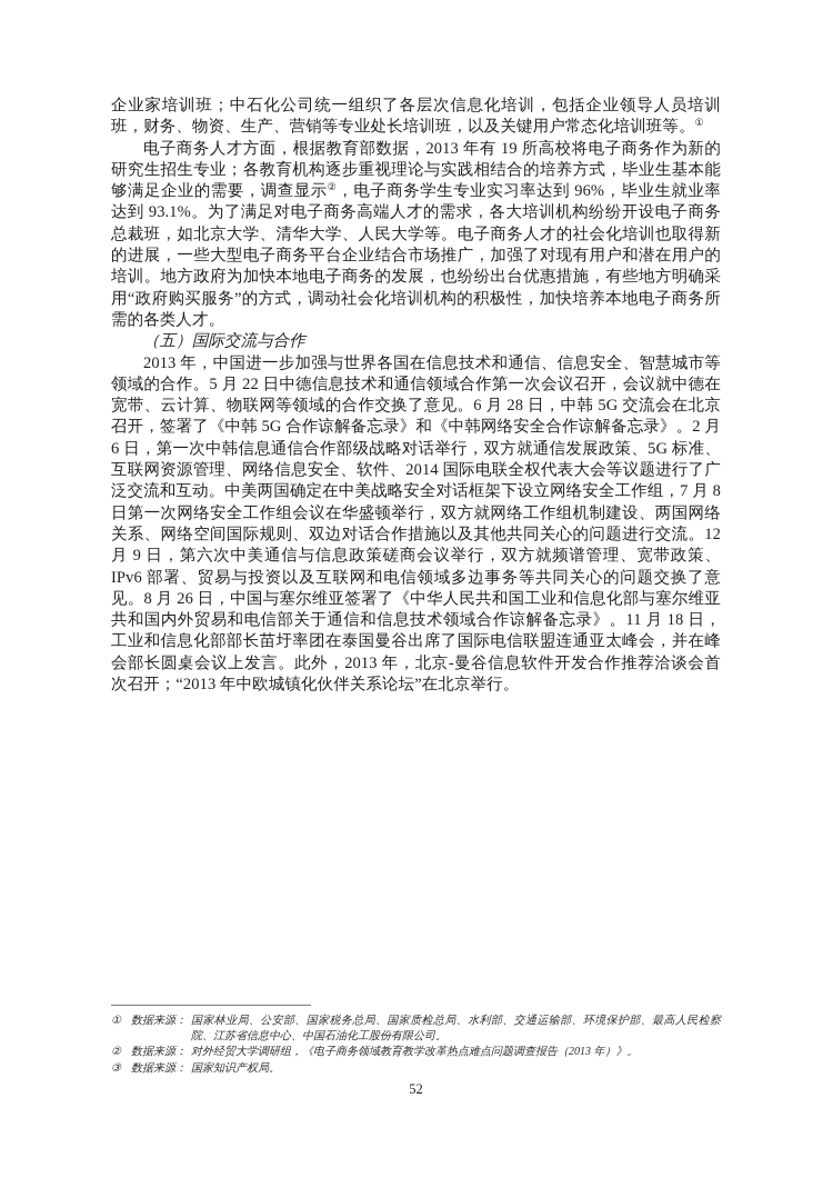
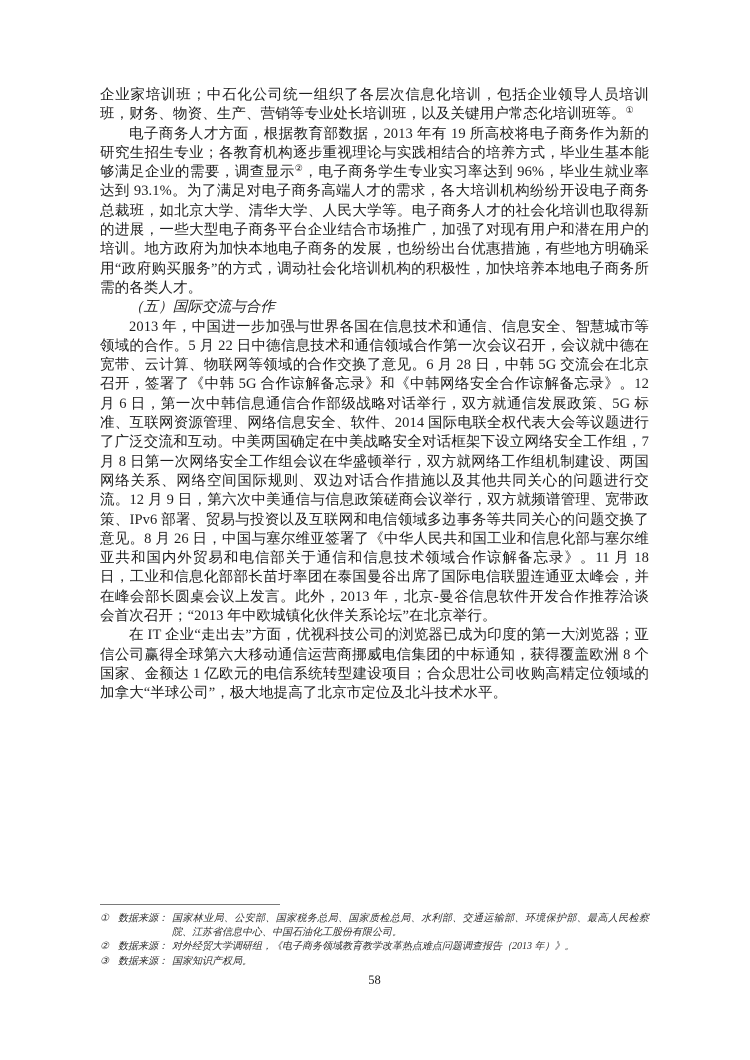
  企业家培训班；中石化公司统一组织了各层次信息化培训，包括企业领导人员培训班，财务、物资、生产、营销等专业处长培训班，以及关键用户常态化培训班等。①
  电子商务人才方面，根据教育部数据，2013 年有 19 所高校将电子商务作为新的研究生招生专业；各教育机构逐步重视理论与实践相结合的培养方式，毕业生基本能够满足企业的需要，调查显示②，电子商务学生专业实习率达到 96%，毕业生就业率达到 93.1%。为了满足对电子商务高端人才的需求，各大培训机构纷纷开设电子商务总裁班，如北京大学、清华大学、人民大学等。电子商务人才的社会化培训也取得新的进展，一些大型电子商务平台企业结合市场推广，加强了对现有用户和潜在用户的培训。地方政府为加快本地电子商务的发展，也纷纷出台优惠措施，有些地方明确采用“政府购买服务”的方式，调动社会化培训机构的积极性，加快培养本地电子商务所需的各类人才。
  （五）国际交流与合作
- 2013 年，中国进一步加强与世界各国在信息技术和通信、信息安全、智慧城市等领域的合作。5 月 22 日中德信息技术和通信领域合作第一次会议召开，会议就中德在宽带、云计算、物联网等领域的合作交换了意见。6 月 28 日，中韩 5G 交流会在北京召开，签署了《中韩 5G 合作谅解备忘录》和《中韩网络安全合作谅解备忘录》。2 月 6 日，第一次中韩信息通信合作部级战略对话举行，双方就通信发展政策、5G 标准、互联网资源管理、网络信息安全、软件、2014 国际电联全权代表大会等议题进行了广泛交流和互动。中美两国确定在中美战略安全对话框架下设立网络安全工作组，7 月 8 日第一次网络安全工作组会议在华盛顿举行，双方就网络工作组机制建设、两国网络关系、网络空间国际规则、双边对话合作措施以及其他共同关心的问题进行交流。12 月 9 日，第六次中美通信与信息政策磋商会议举行，双方就频谱管理、宽带政策、IPv6 部署、贸易与投资以及互联网和电信领域多边事务等共同关心的问题交换了意见。8 月 26 日，中国与塞尔维亚签署了《中华人民共和国工业和信息化部与塞尔维亚共和国内外贸易和电信部关于通信和信息技术领域合作谅解备忘录》。11 月 18 日，工业和信息化部部长苗圩率团在泰国曼谷出席了国际电信联盟连通亚太峰会，并在峰会部长圆桌会议上发言。此外，2013 年，北京-曼谷信息软件开发合作推荐洽谈会首次召开；“2013 年中欧城镇化伙伴关系论坛”在北京举行。
+ 2013 年，中国进一步加强与世界各国在信息技术和通信、信息安全、智慧城市等领域的合作。5 月 22 日中德信息技术和通信领域合作第一次会议召开，会议就中德在宽带、云计算、物联网等领域的合作交换了意见。6 月 28 日，中韩 5G 交流会在北京召开，签署了《中韩 5G 合作谅解备忘录》和《中韩网络安全合作谅解备忘录》。12 月 6 日，第一次中韩信息通信合作部级战略对话举行，双方就通信发展政策、5G 标准、互联网资源管理、网络信息安全、软件、2014 国际电联全权代表大会等议题进行了广泛交流和互动。中美两国确定在中美战略安全对话框架下设立网络安全工作组，7 月 8 日第一次网络安全工作组会议在华盛顿举行，双方就网络工作组机制建设、两国网络关系、网络空间国际规则、双边对话合作措施以及其他共同关心的问题进行交流。12 月 9 日，第六次中美通信与信息政策磋商会议举行，双方就频谱管理、宽带政策、IPv6 部署、贸易与投资以及互联网和电信领域多边事务等共同关心的问题交换了意见。8 月 26 日，中国与塞尔维亚签署了《中华人民共和国工业和信息化部与塞尔维亚共和国内外贸易和电信部关于通信和信息技术领域合作谅解备忘录》。11 月 18 日，工业和信息化部部长苗圩率团在泰国曼谷出席了国际电信联盟连通亚太峰会，并在峰会部长圆桌会议上发言。此外，2013 年，北京-曼谷信息软件开发合作推荐洽谈会首次召开；“2013 年中欧城镇化伙伴关系论坛”在北京举行。
+ 在 IT 企业“走出去”方面，优视科技公司的浏览器已成为印度的第一大浏览器；亚信公司赢得全球第六大移动通信运营商挪威电信集团的中标通知，获得覆盖欧洲 8 个国家、金额达 1 亿欧元的电信系统转型建设项目；合众思壮公司收购高精定位领域的加拿大“半球公司”，极大地提高了北京市定位及北斗技术水平。
  ①
  数据来源：
  国家林业局、公安部、国家税务总局、国家质检总局、水利部、交通运输部、环境保护部、最高人民检察院、江苏省信息中心、中国石油化工股份有限公司。
  ②
  数据来源：
  对外经贸大学调研组，《电子商务领域教育教学改革热点难点问题调查报告（2013 年）》。
  ③
  数据来源：
  国家知识产权局。
- 52
+ 58
